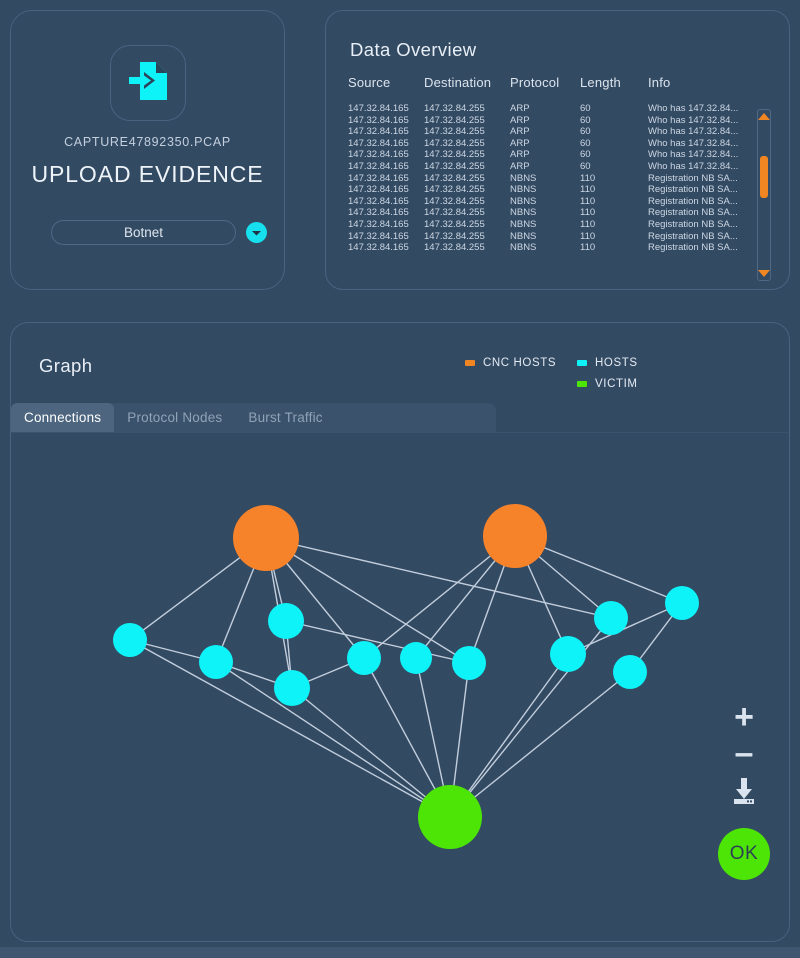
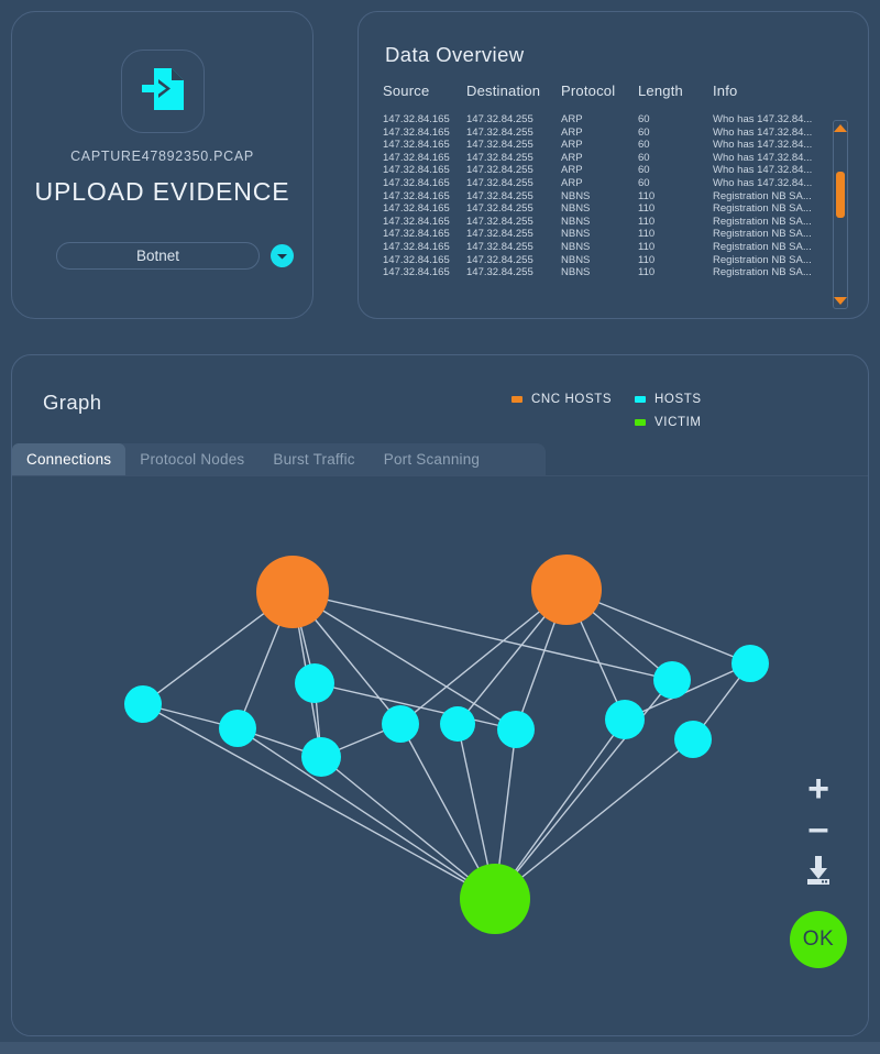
  CAPTURE47892350.PCAP
  UPLOAD EVIDENCE
  Botnet
  Data Overview
  Source	Destination	Protocol	Length	Info
  147.32.84.165	147.32.84.255	ARP	60	Who has 147.32.84...
  147.32.84.165	147.32.84.255	ARP	60	Who has 147.32.84...
  147.32.84.165	147.32.84.255	ARP	60	Who has 147.32.84...
  147.32.84.165	147.32.84.255	ARP	60	Who has 147.32.84...
  147.32.84.165	147.32.84.255	ARP	60	Who has 147.32.84...
  147.32.84.165	147.32.84.255	ARP	60	Who has 147.32.84...
  147.32.84.165	147.32.84.255	NBNS	110	Registration NB SA...
  147.32.84.165	147.32.84.255	NBNS	110	Registration NB SA...
  147.32.84.165	147.32.84.255	NBNS	110	Registration NB SA...
  147.32.84.165	147.32.84.255	NBNS	110	Registration NB SA...
  147.32.84.165	147.32.84.255	NBNS	110	Registration NB SA...
  147.32.84.165	147.32.84.255	NBNS	110	Registration NB SA...
  147.32.84.165	147.32.84.255	NBNS	110	Registration NB SA...
  Graph
  CNC HOSTS
  HOSTS
  VICTIM
  Connections
  Protocol Nodes
  Burst Traffic
+ Port Scanning
  +
  –
  OK
